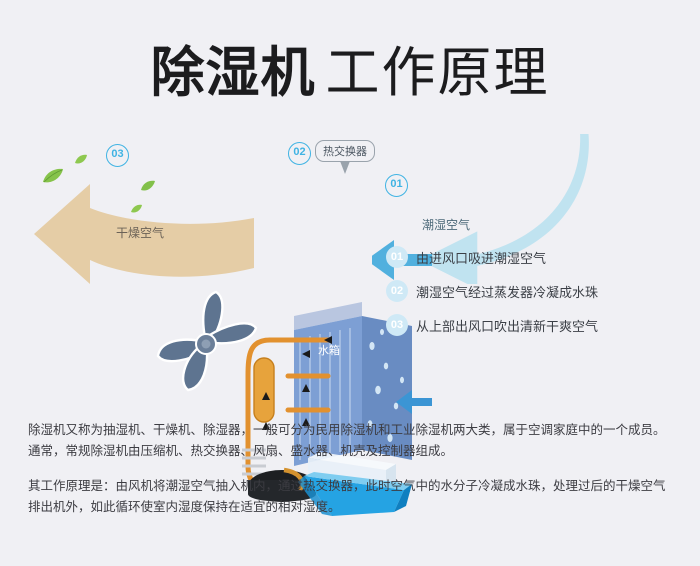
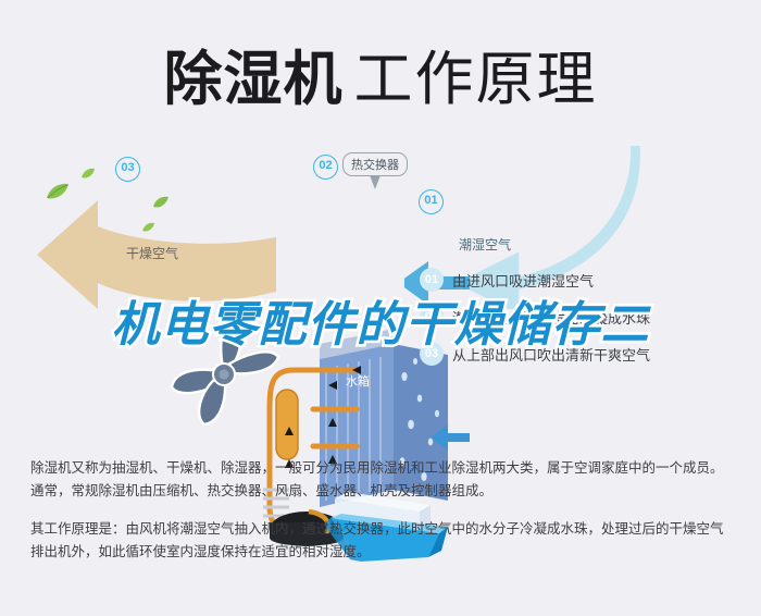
  除湿机 工作原理
  03
  02
  01
  热交换器
  干燥空气
  潮湿空气
  水箱
  01
  由进风口吸进潮湿空气
  02
  潮湿空气经过蒸发器冷凝成水珠
  03
  从上部出风口吹出清新干爽空气
+ 机电零配件的干燥储存二
  除湿机又称为抽湿机、干燥机、除湿器，一般可分为民用除湿机和工业除湿机两大类，属于空调家庭中的一个成员。通常，常规除湿机由压缩机、热交换器、风扇、盛水器、机壳及控制器组成。
  其工作原理是：由风机将潮湿空气抽入机内，通过热交换器，此时空气中的水分子冷凝成水珠，处理过后的干燥空气排出机外，如此循环使室内湿度保持在适宜的相对湿度。
